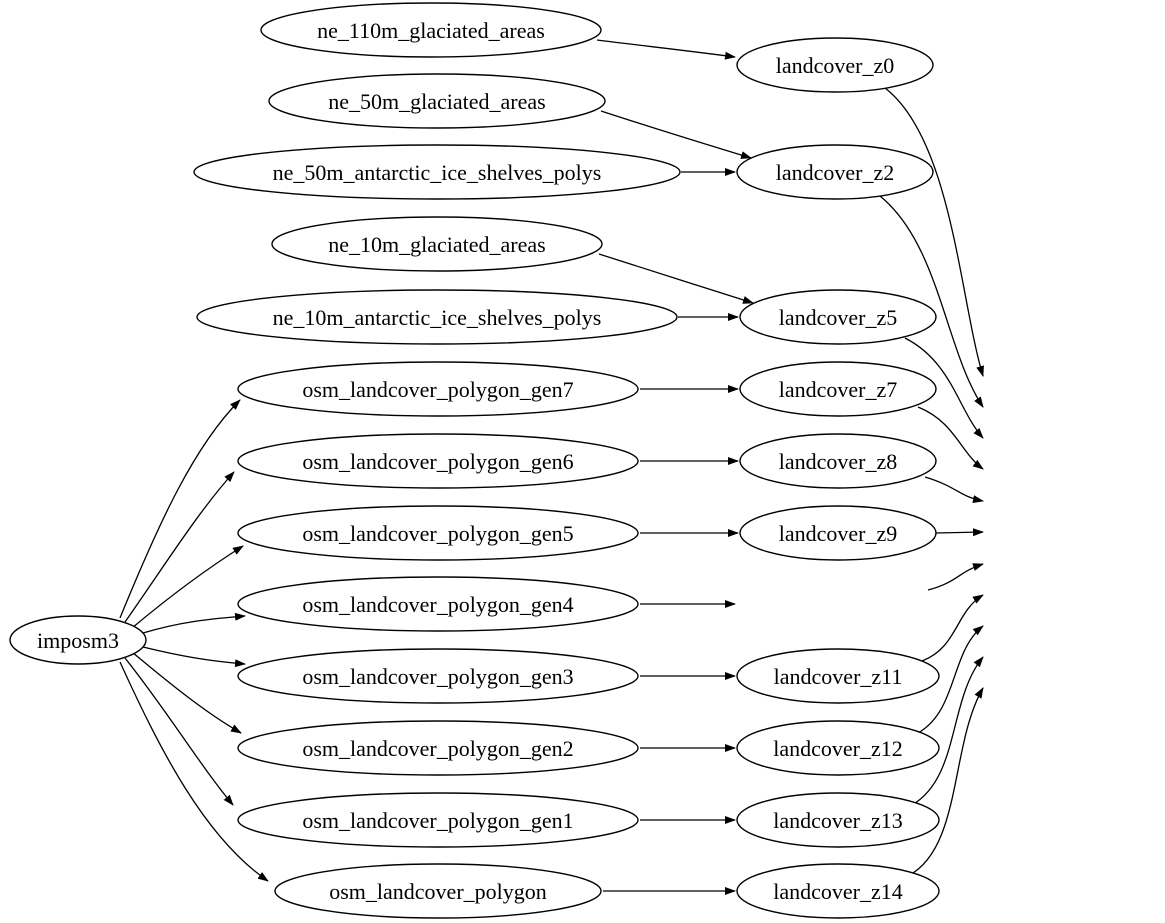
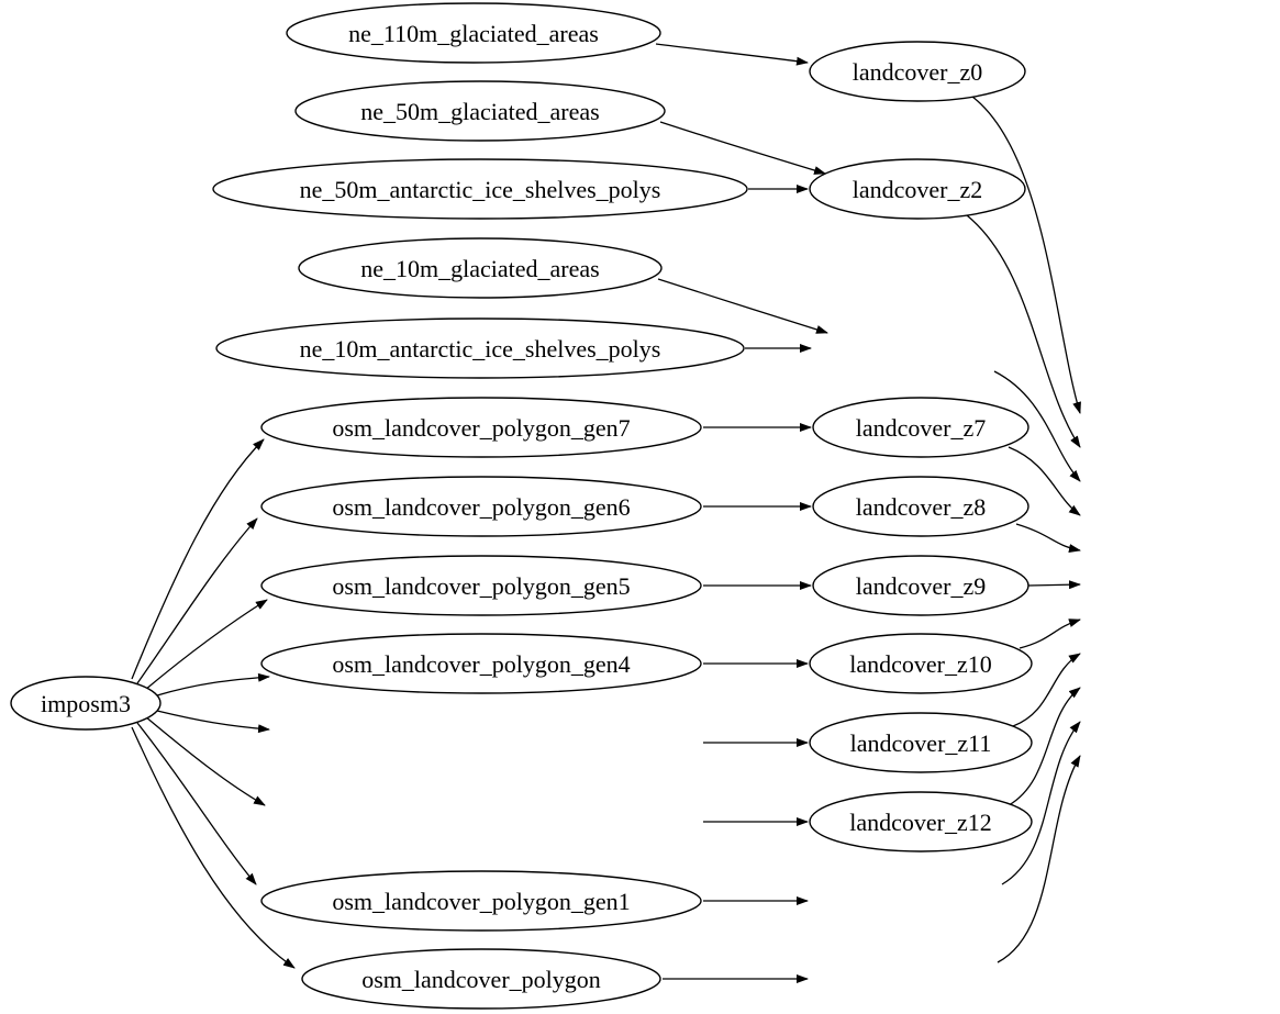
  imposm3
  ne_110m_glaciated_areas
  ne_50m_glaciated_areas
  ne_50m_antarctic_ice_shelves_polys
  ne_10m_glaciated_areas
  ne_10m_antarctic_ice_shelves_polys
  osm_landcover_polygon_gen7
  osm_landcover_polygon_gen6
  osm_landcover_polygon_gen5
  osm_landcover_polygon_gen4
- osm_landcover_polygon_gen3
- osm_landcover_polygon_gen2
  osm_landcover_polygon_gen1
  osm_landcover_polygon
  landcover_z0
  landcover_z2
- landcover_z5
  landcover_z7
  landcover_z8
  landcover_z9
+ landcover_z10
  landcover_z11
  landcover_z12
- landcover_z13
- landcover_z14
